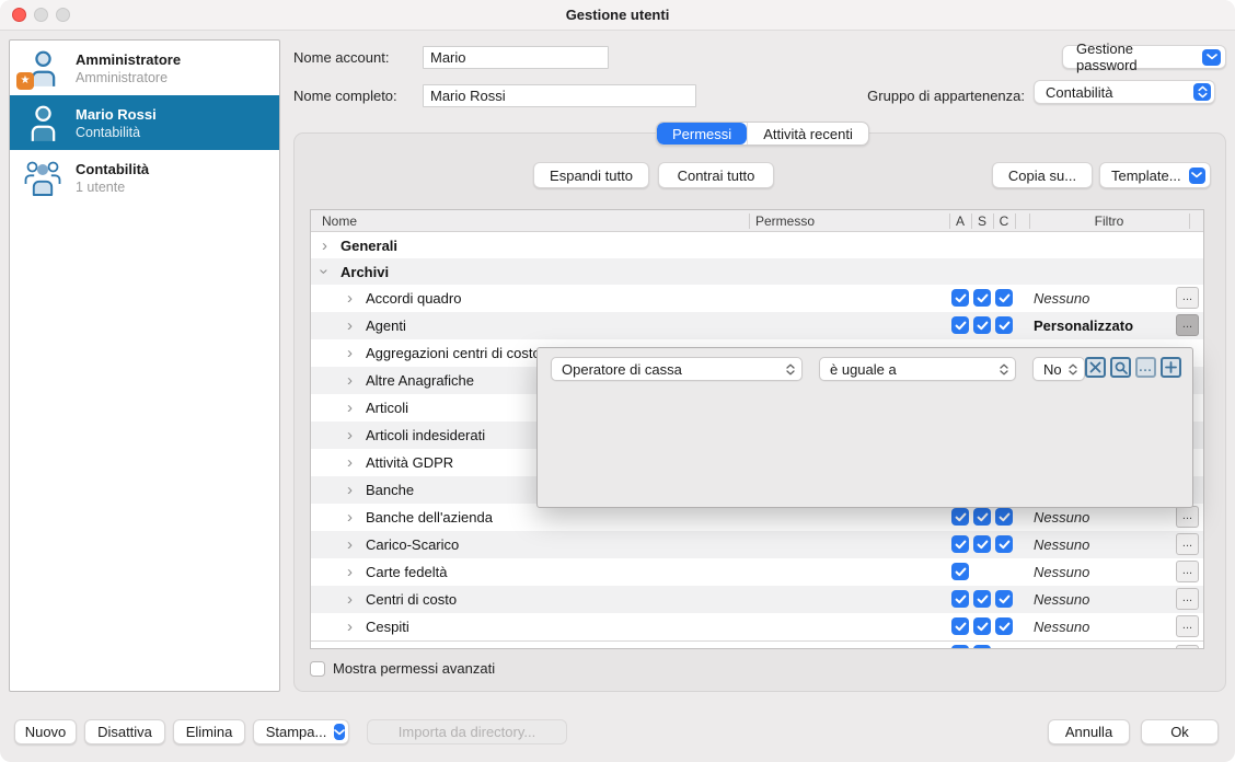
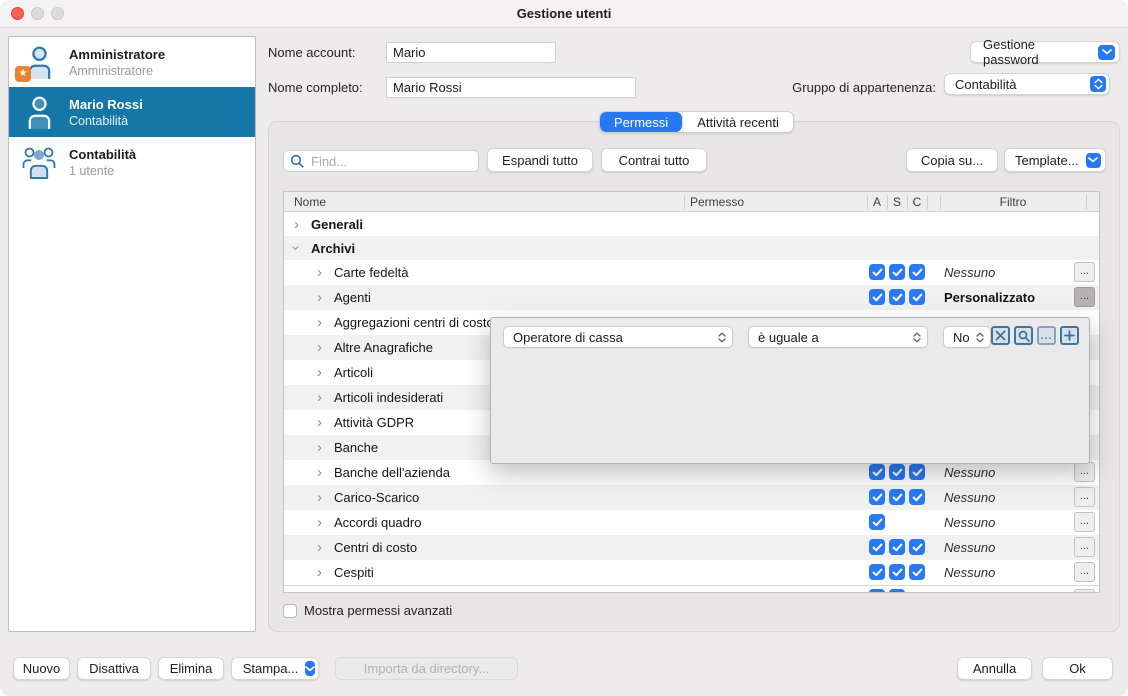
  Gestione utenti
  ★
  Amministratore
  Amministratore
  Mario Rossi
  Contabilità
  Contabilità
  1 utente
  Nome account:
  Mario
  Nome completo:
  Mario Rossi
  Gestione password
  Gruppo di appartenenza:
  Contabilità
  Permessi
  Attività recenti
+ Find...
  Espandi tutto
  Contrai tutto
  Copia su...
  Template...
  Nome
  Permesso
  A
  S
  C
  Filtro
  ›
  Generali
  Archivi
  ›
- Accordi quadro
+ Carte fedeltà
  Nessuno
  ...
  ›
  Agenti
  Personalizzato
  ...
  ›
  Aggregazioni centri di cost
  ›
  Altre Anagrafiche
  ›
  Articoli
  ›
  Articoli indesiderati
  ›
  Attività GDPR
  ›
  Banche
  ›
  Banche dell'azienda
  Nessuno
  ...
  ›
  Carico-Scarico
  Nessuno
  ...
  ›
- Carte fedeltà
+ Accordi quadro
  Nessuno
  ...
  ›
  Centri di costo
  Nessuno
  ...
  ›
  Cespiti
  Nessuno
  ...
  Operatore di cassa
  è uguale a
  No
  ...
  Mostra permessi avanzati
  Nuovo
  Disattiva
  Elimina
  Stampa...
  Importa da directory...
  Annulla
  Ok
